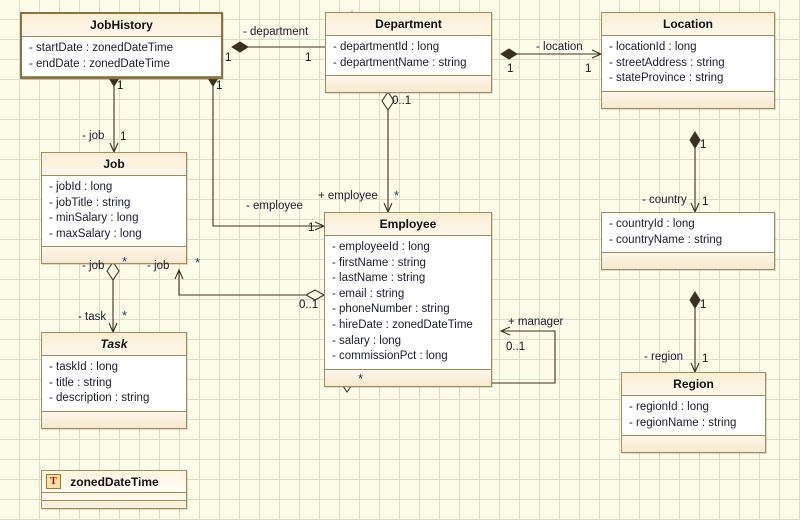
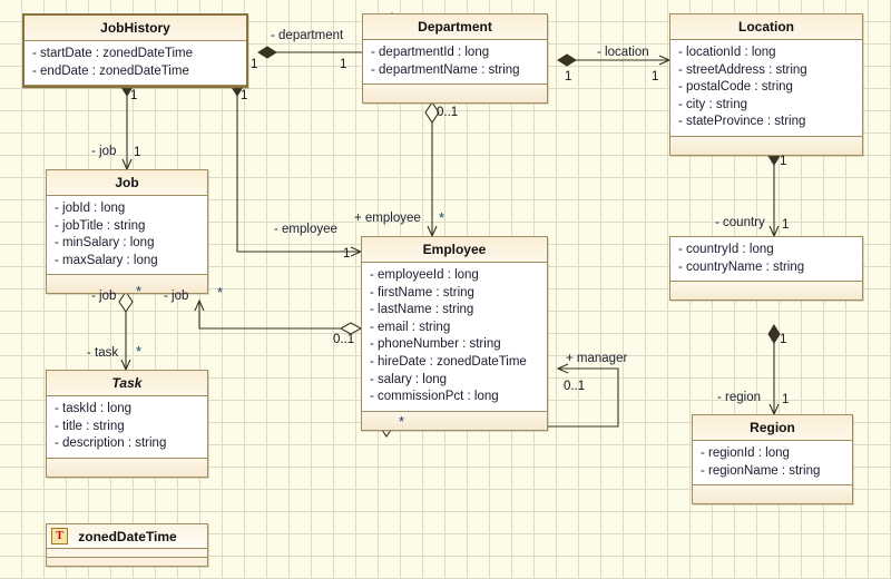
  JobHistory
  - startDate : zonedDateTime
  - endDate : zonedDateTime
  Department
  - departmentId : long
  - departmentName : string
  Location
  - locationId : long
  - streetAddress : string
+ - postalCode : string
+ - city : string
  - stateProvince : string
  Job
  - jobId : long
  - jobTitle : string
  - minSalary : long
  - maxSalary : long
  Employee
  - employeeId : long
  - firstName : string
  - lastName : string
  - email : string
  - phoneNumber : string
  - hireDate : zonedDateTime
  - salary : long
  - commissionPct : long
  - countryId : long
  - countryName : string
  Task
  - taskId : long
  - title : string
  - description : string
  Region
  - regionId : long
  - regionName : string
  T
  zonedDateTime
  - department
  - location
  - job
  - employee
  + employee
  - job
  - job
  - task
  + manager
  - country
  - region
  1
  1
  1
  1
  1
  1
  1
  1
  0..1
  *
  *
  *
  *
  0..1
  *
  0..1
  1
  1
  1
  1
